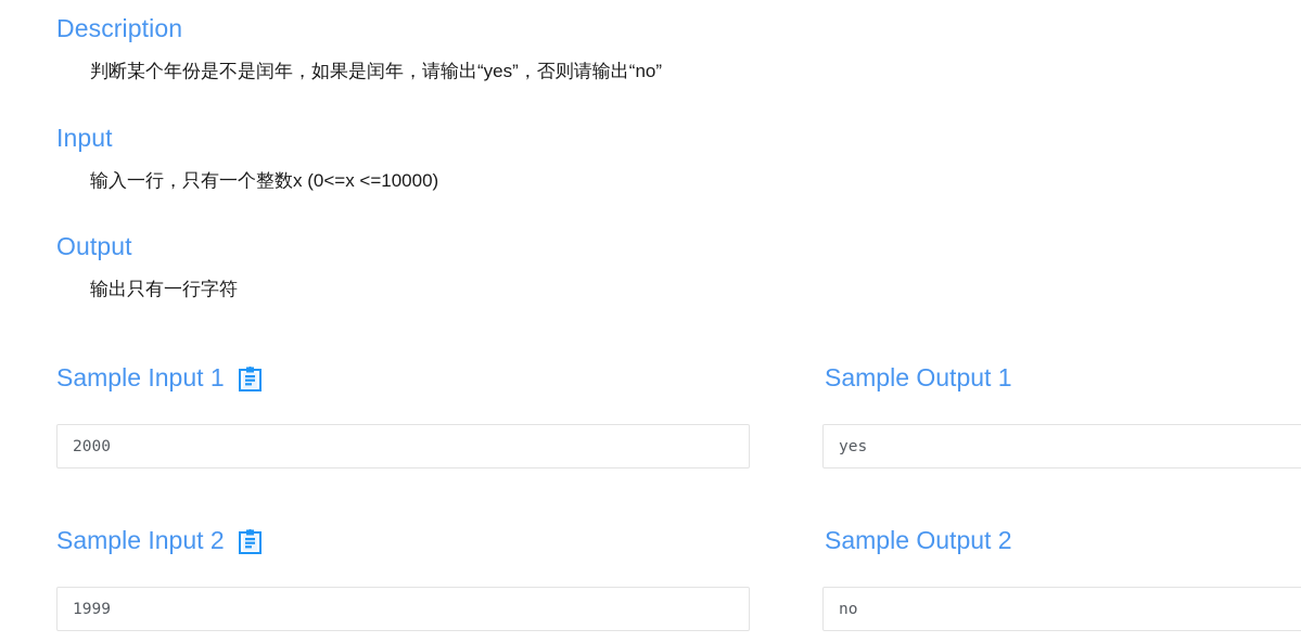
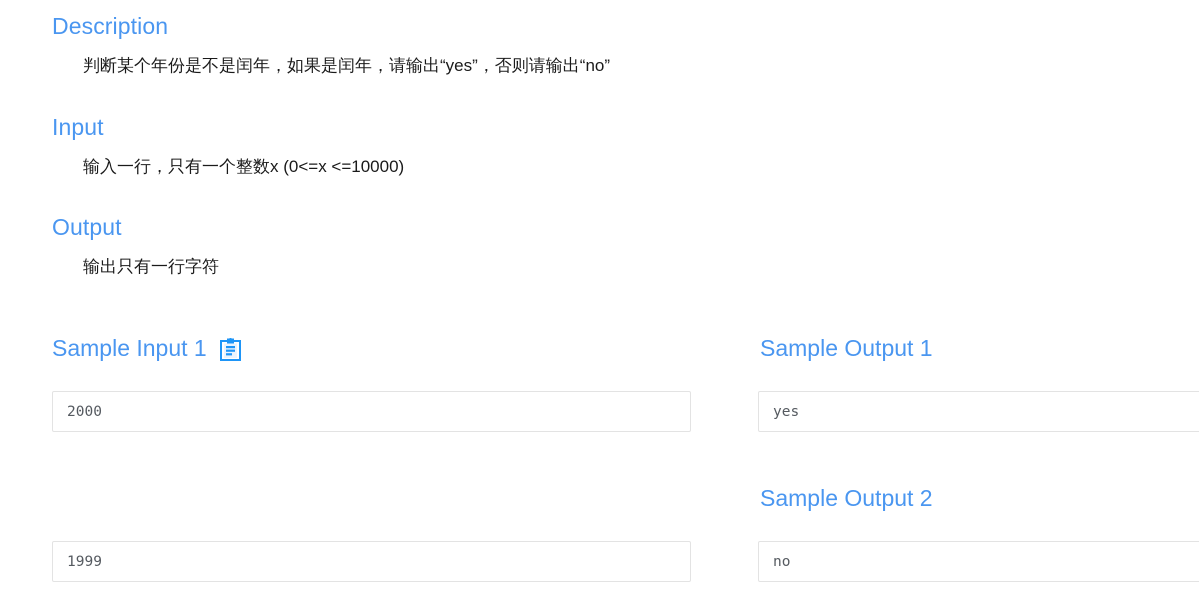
  Description
  判断某个年份是不是闰年，如果是闰年，请输出“yes”，否则请输出“no”
  Input
  输入一行，只有一个整数x (0<=x <=10000)
  Output
  输出只有一行字符
  Sample Input 1
  2000
  Sample Output 1
  yes
- Sample Input 2
  1999
  Sample Output 2
  no
